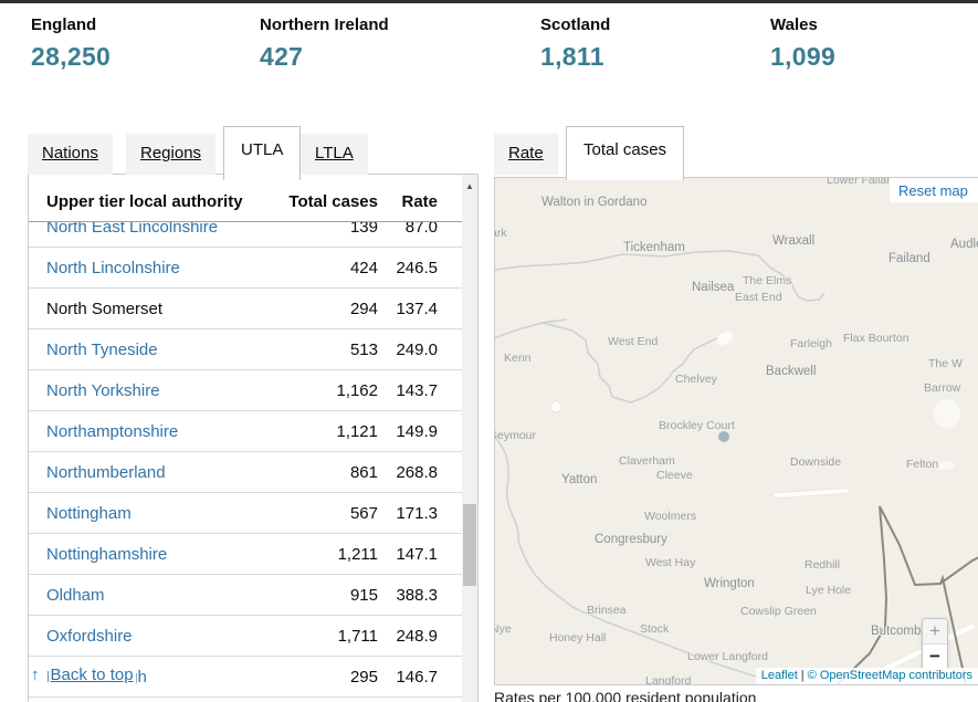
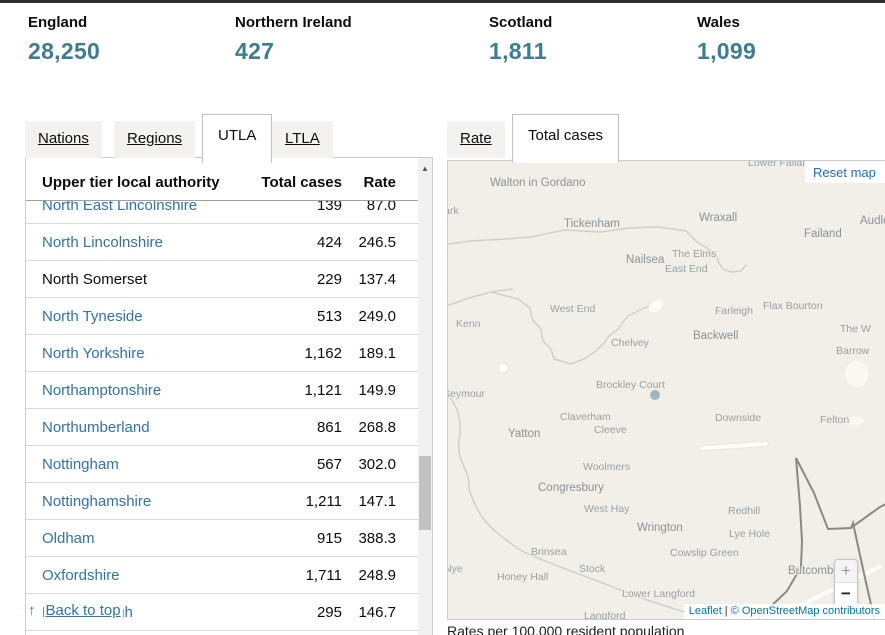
  England
  28,250
  Northern Ireland
  427
  Scotland
  1,811
  Wales
  1,099
  Nations
  Regions
  UTLA
  LTLA
  Rate
  Total cases
  Upper tier local authority
  Total cases
  Rate
  North East Lincolnshire
  139
  87.0
  North Lincolnshire
  424
  246.5
  North Somerset
- 294
+ 229
  137.4
  North Tyneside
  513
  249.0
  North Yorkshire
  1,162
- 143.7
+ 189.1
  Northamptonshire
  1,121
  149.9
  Northumberland
  861
  268.8
  Nottingham
  567
- 171.3
+ 302.0
  Nottinghamshire
  1,211
  147.1
  Oldham
  915
  388.3
  Oxfordshire
  1,711
  248.9
  295
  146.7
  ▲
  ↑ Back to top
  Lower Faila
  Walton in Gordano
  Tickenham
  Wraxall
  Failand
  The Elms
  Nailsea
  East End
  West End
  Farleigh
  Flax Bourton
  Kenn
  Chelvey
  Backwell
  The W
  Barrow
  eymour
  Brockley Court
  Claverham
  Downside
  Felton
  Yatton
  Cleeve
  Woolmers
  Congresbury
  West Hay
  Redhill
  Wrington
  Lye Hole
  Brinsea
  Cowslip Green
  Nye
  Stock
  Honey Hall
  Butcomb
  Lower Langford
  Langford
  Reset map
  +
  −
  Leaflet | © OpenStreetMap contributors
  Rates per 100,000 resident population
